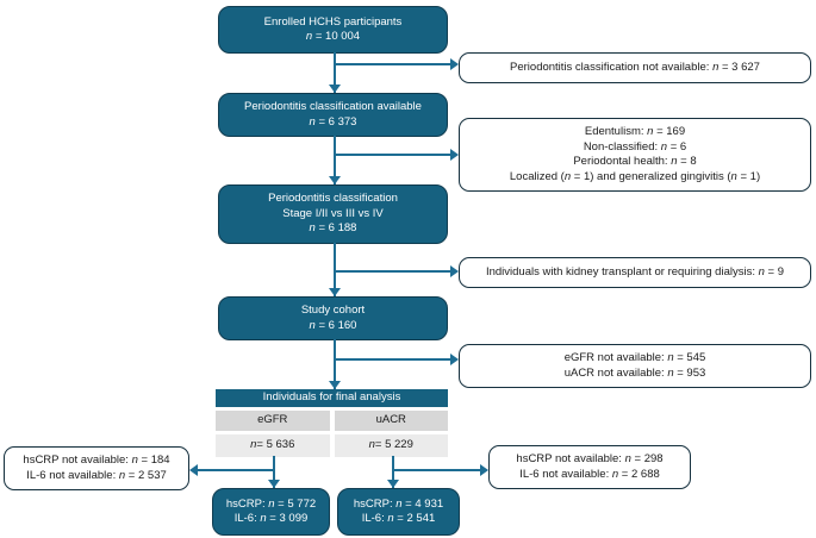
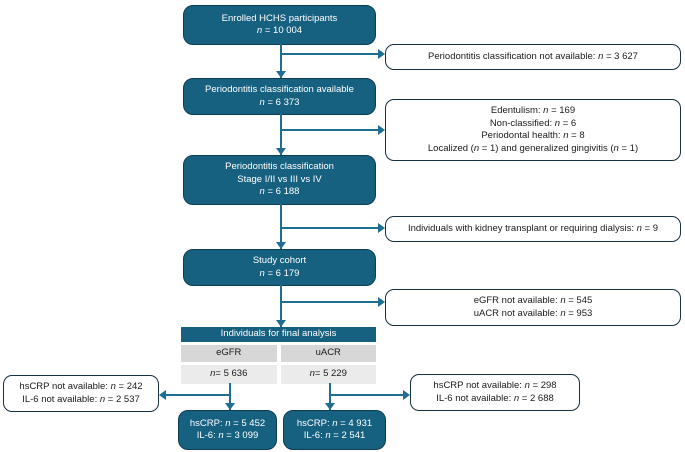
  Enrolled HCHS participants
  n = 10 004
  Periodontitis classification available
  n = 6 373
  Periodontitis classification
  Stage I/II vs III vs IV
  n = 6 188
  Study cohort
- n = 6 160
+ n = 6 179
  Individuals for final analysis
  eGFR
  uACR
  n
  = 5 636
  n
  = 5 229
  Periodontitis classification not available: n = 3 627
  Edentulism: n = 169
  Non-classified: n = 6
  Periodontal health: n = 8
  Localized (n = 1) and generalized gingivitis (n = 1)
  Individuals with kidney transplant or requiring dialysis: n = 9
  eGFR not available: n = 545
  uACR not available: n = 953
- hsCRP not available: n = 184
+ hsCRP not available: n = 242
  IL-6 not available: n = 2 537
  hsCRP not available: n = 298
  IL-6 not available: n = 2 688
- hsCRP: n = 5 772
+ hsCRP: n = 5 452
  IL-6: n = 3 099
  hsCRP: n = 4 931
  IL-6: n = 2 541
